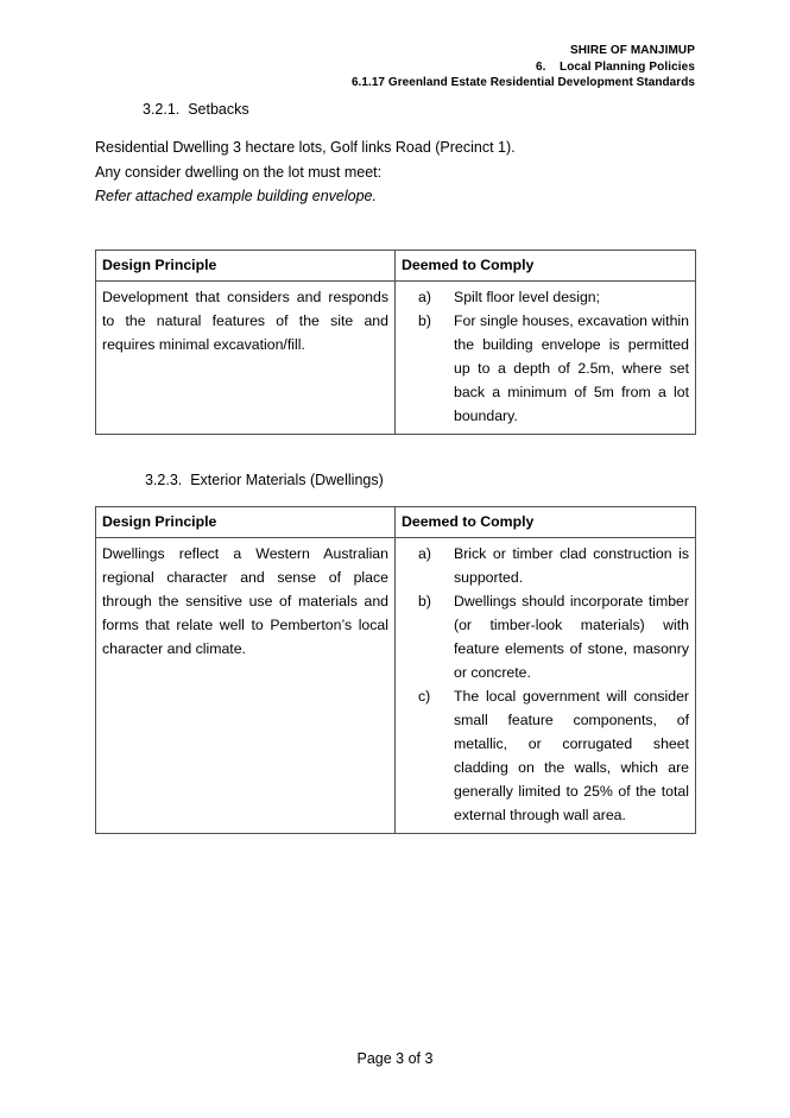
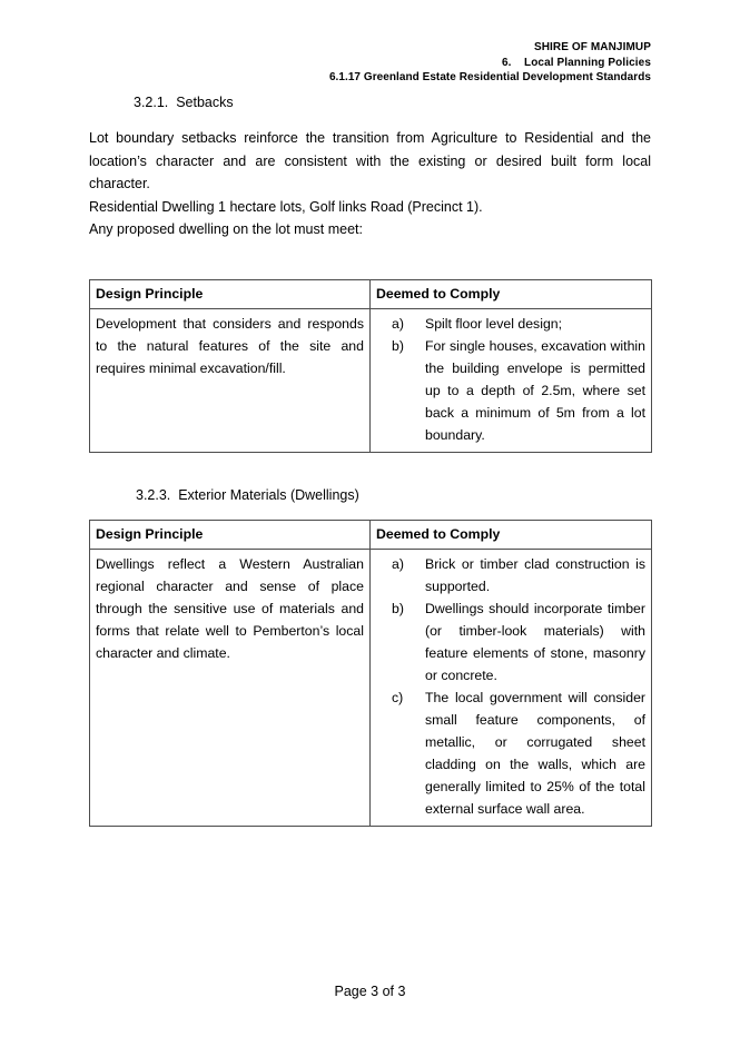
  SHIRE OF MANJIMUP
  6. Local Planning Policies
  6.1.17 Greenland Estate Residential Development Standards
  3.2.1. Setbacks
+ Lot boundary setbacks reinforce the transition from Agriculture to Residential and the location’s character and are consistent with the existing or desired built form local character.
- Residential Dwelling 3 hectare lots, Golf links Road (Precinct 1).
+ Residential Dwelling 1 hectare lots, Golf links Road (Precinct 1).
- Any consider dwelling on the lot must meet:
+ Any proposed dwelling on the lot must meet:
- Refer attached example building envelope.
  Design Principle	Deemed to Comply
  Development that considers and responds to the natural features of the site and requires minimal excavation/fill.	a) Spilt floor level design; b) For single houses, excavation within the building envelope is permitted up to a depth of 2.5m, where set back a minimum of 5m from a lot boundary.
  3.2.3. Exterior Materials (Dwellings)
  Design Principle	Deemed to Comply
- Dwellings reflect a Western Australian regional character and sense of place through the sensitive use of materials and forms that relate well to Pemberton’s local character and climate.	a) Brick or timber clad construction is supported. b) Dwellings should incorporate timber (or timber-look materials) with feature elements of stone, masonry or concrete. c) The local government will consider small feature components, of metallic, or corrugated sheet cladding on the walls, which are generally limited to 25% of the total external through wall area.
+ Dwellings reflect a Western Australian regional character and sense of place through the sensitive use of materials and forms that relate well to Pemberton’s local character and climate.	a) Brick or timber clad construction is supported. b) Dwellings should incorporate timber (or timber-look materials) with feature elements of stone, masonry or concrete. c) The local government will consider small feature components, of metallic, or corrugated sheet cladding on the walls, which are generally limited to 25% of the total external surface wall area.
  Page 3 of 3
